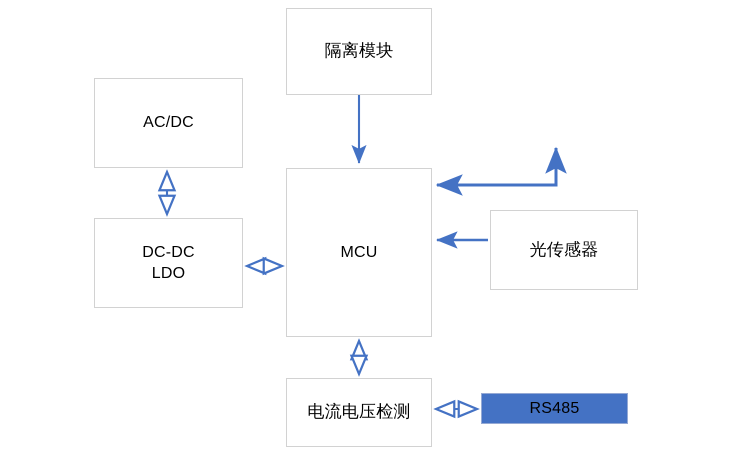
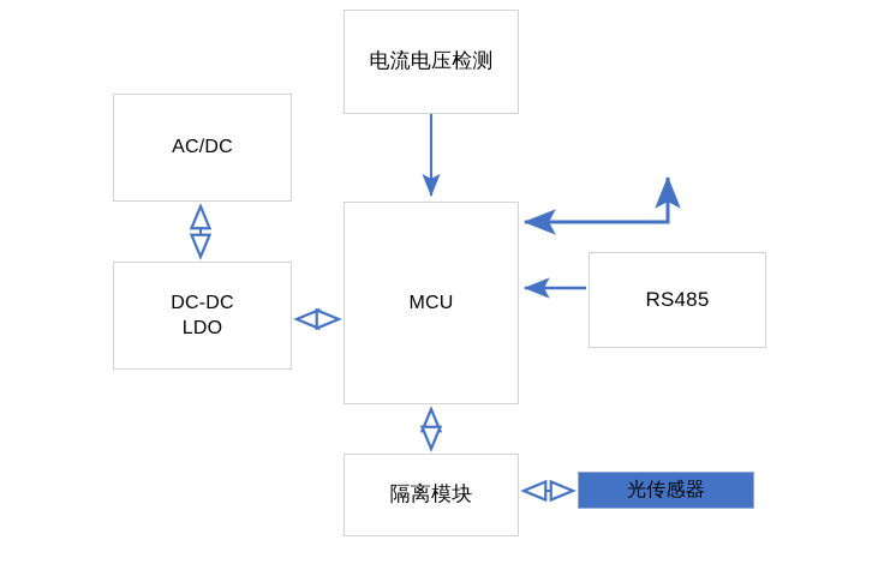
- 隔离模块
+ 电流电压检测
  AC/DC
  MCU
  DC-DC
  LDO
- 光传感器
+ RS485
- 电流电压检测
+ 隔离模块
- RS485
+ 光传感器
